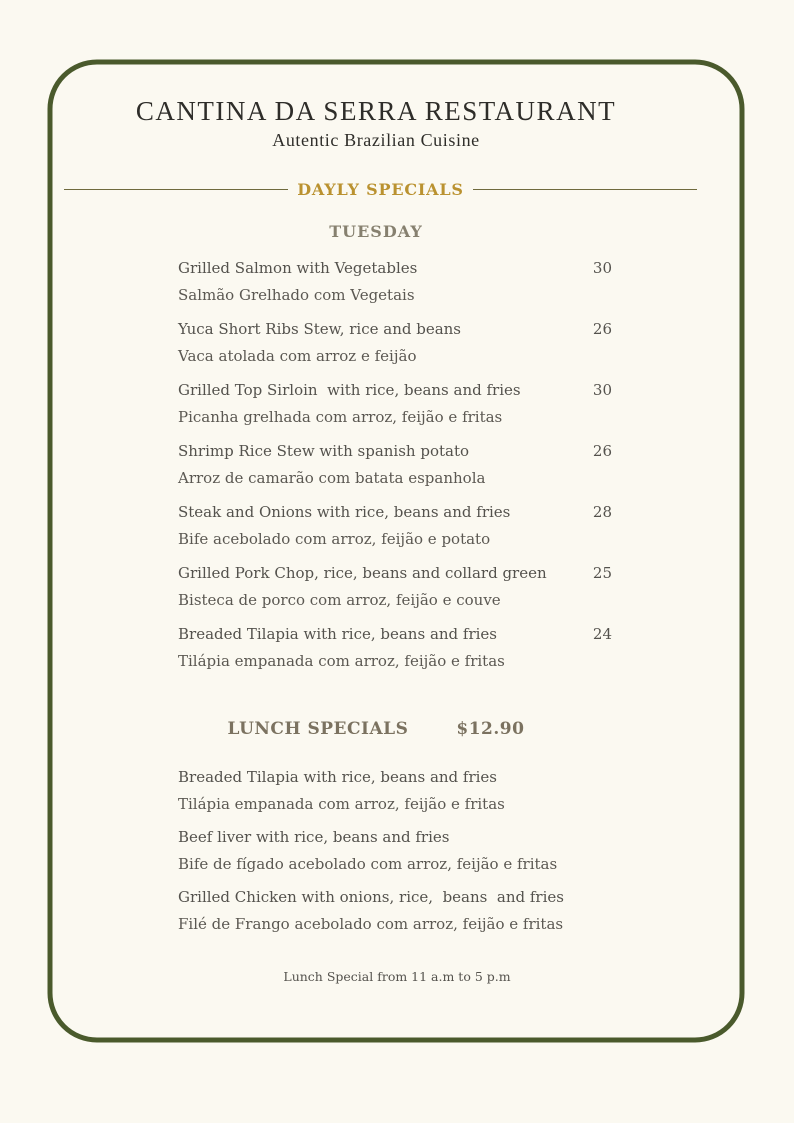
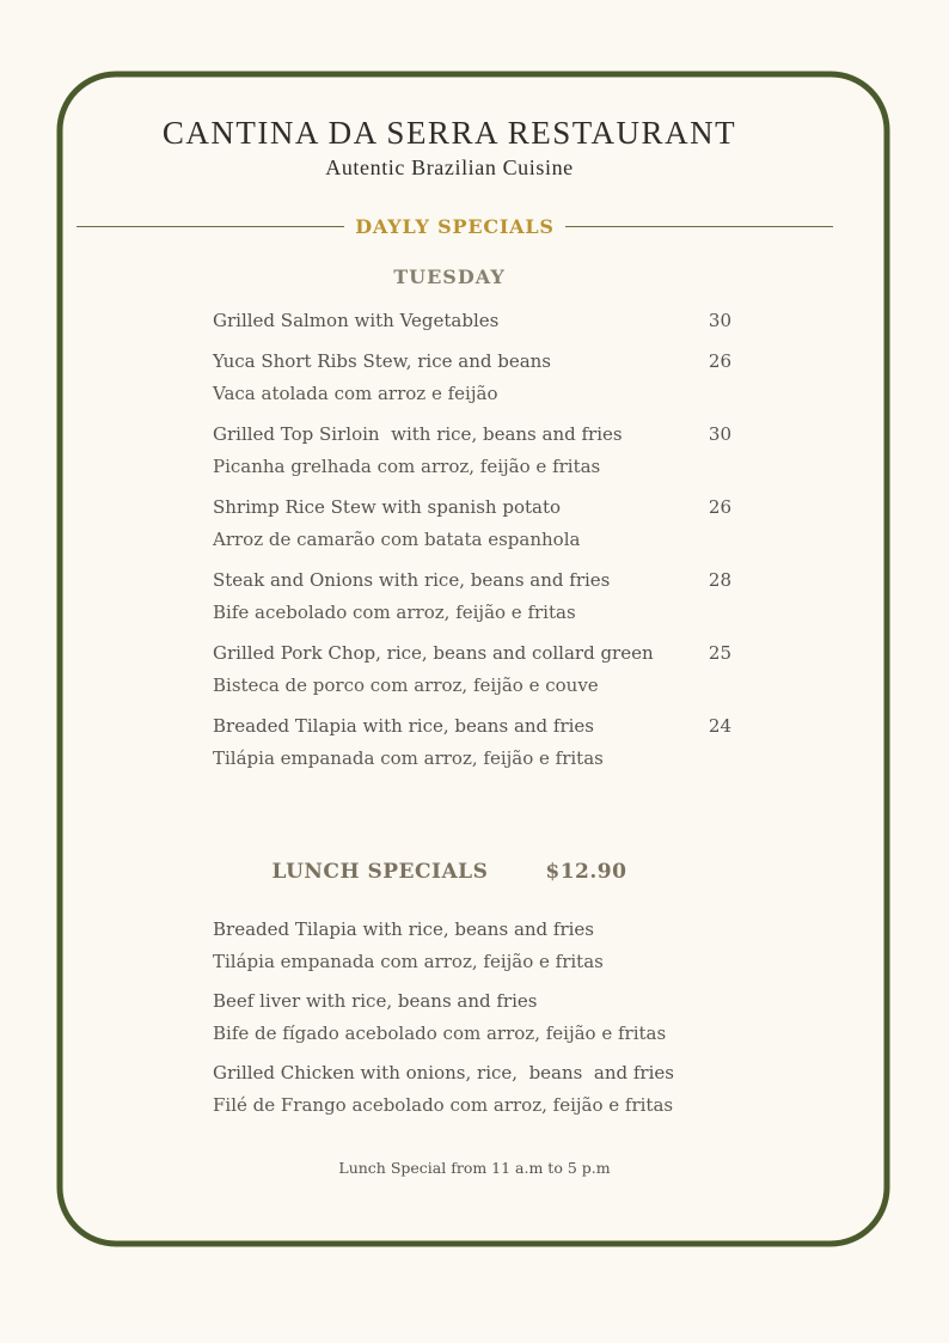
  CANTINA DA SERRA RESTAURANT
  Autentic Brazilian Cuisine
  DAYLY SPECIALS
  TUESDAY
  Grilled Salmon with Vegetables
  30
- Salmão Grelhado com Vegetais
  Yuca Short Ribs Stew, rice and beans
  26
  Vaca atolada com arroz e feijão
  Grilled Top Sirloin with rice, beans and fries
  30
  Picanha grelhada com arroz, feijão e fritas
  Shrimp Rice Stew with spanish potato
  26
  Arroz de camarão com batata espanhola
  Steak and Onions with rice, beans and fries
  28
- Bife acebolado com arroz, feijão e potato
+ Bife acebolado com arroz, feijão e fritas
  Grilled Pork Chop, rice, beans and collard green
  25
  Bisteca de porco com arroz, feijão e couve
  Breaded Tilapia with rice, beans and fries
  24
  Tilápia empanada com arroz, feijão e fritas
  LUNCH SPECIALS
  $12.90
  Breaded Tilapia with rice, beans and fries
  Tilápia empanada com arroz, feijão e fritas
  Beef liver with rice, beans and fries
  Bife de fígado acebolado com arroz, feijão e fritas
  Grilled Chicken with onions, rice, beans and fries
  Filé de Frango acebolado com arroz, feijão e fritas
  Lunch Special from 11 a.m to 5 p.m
